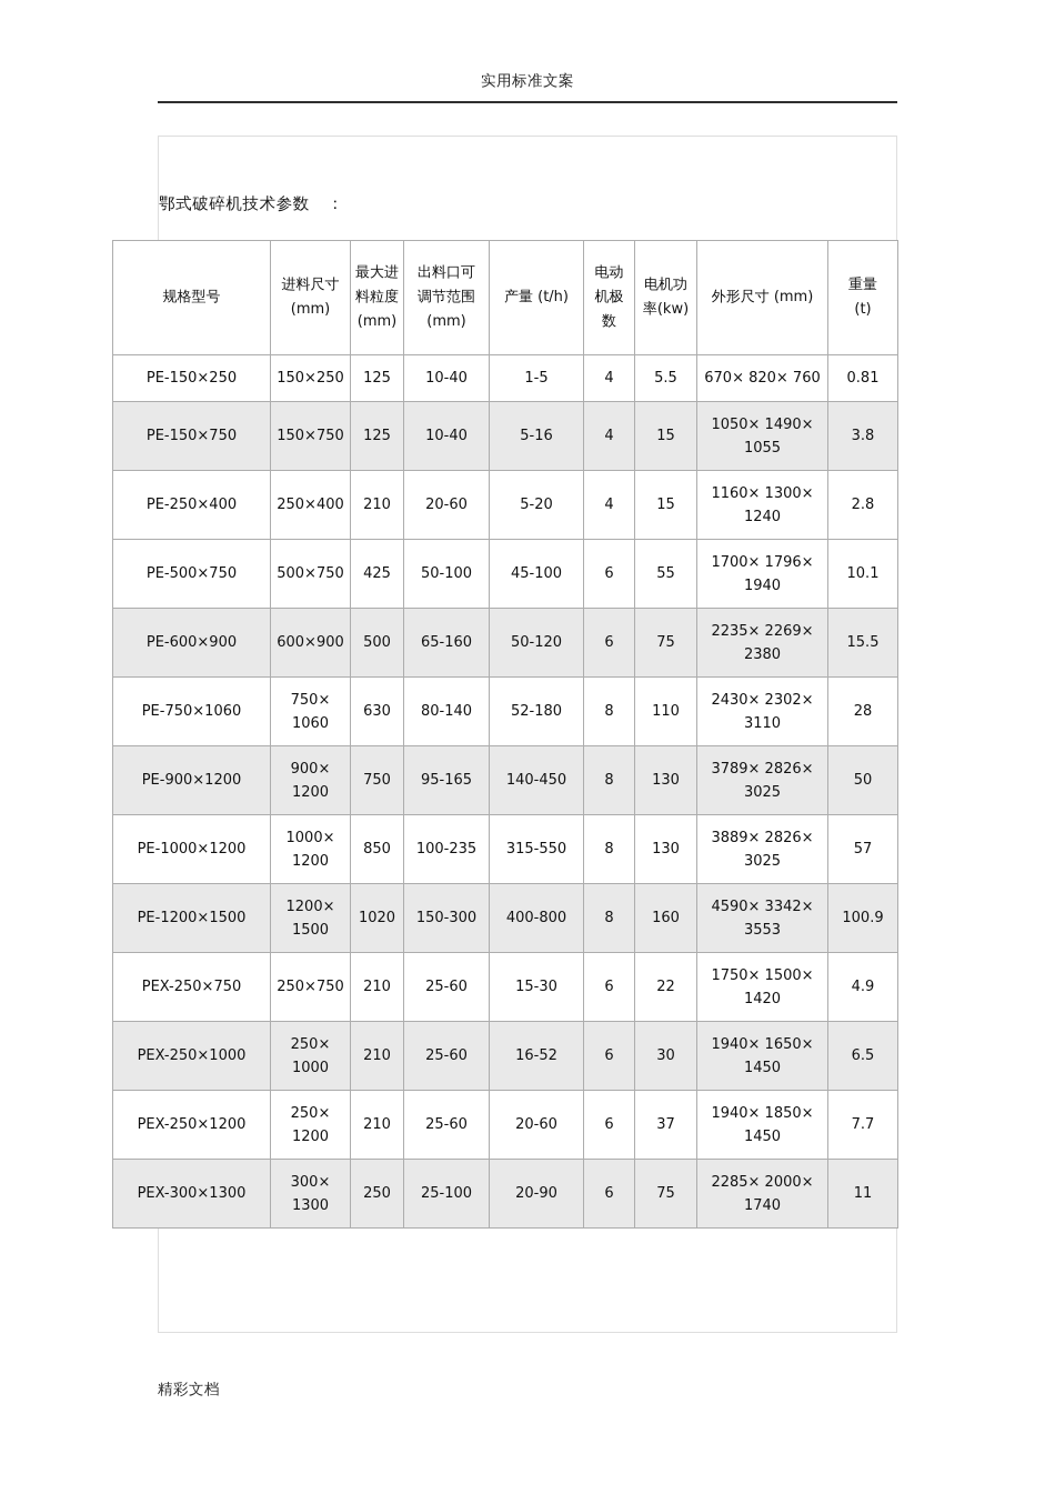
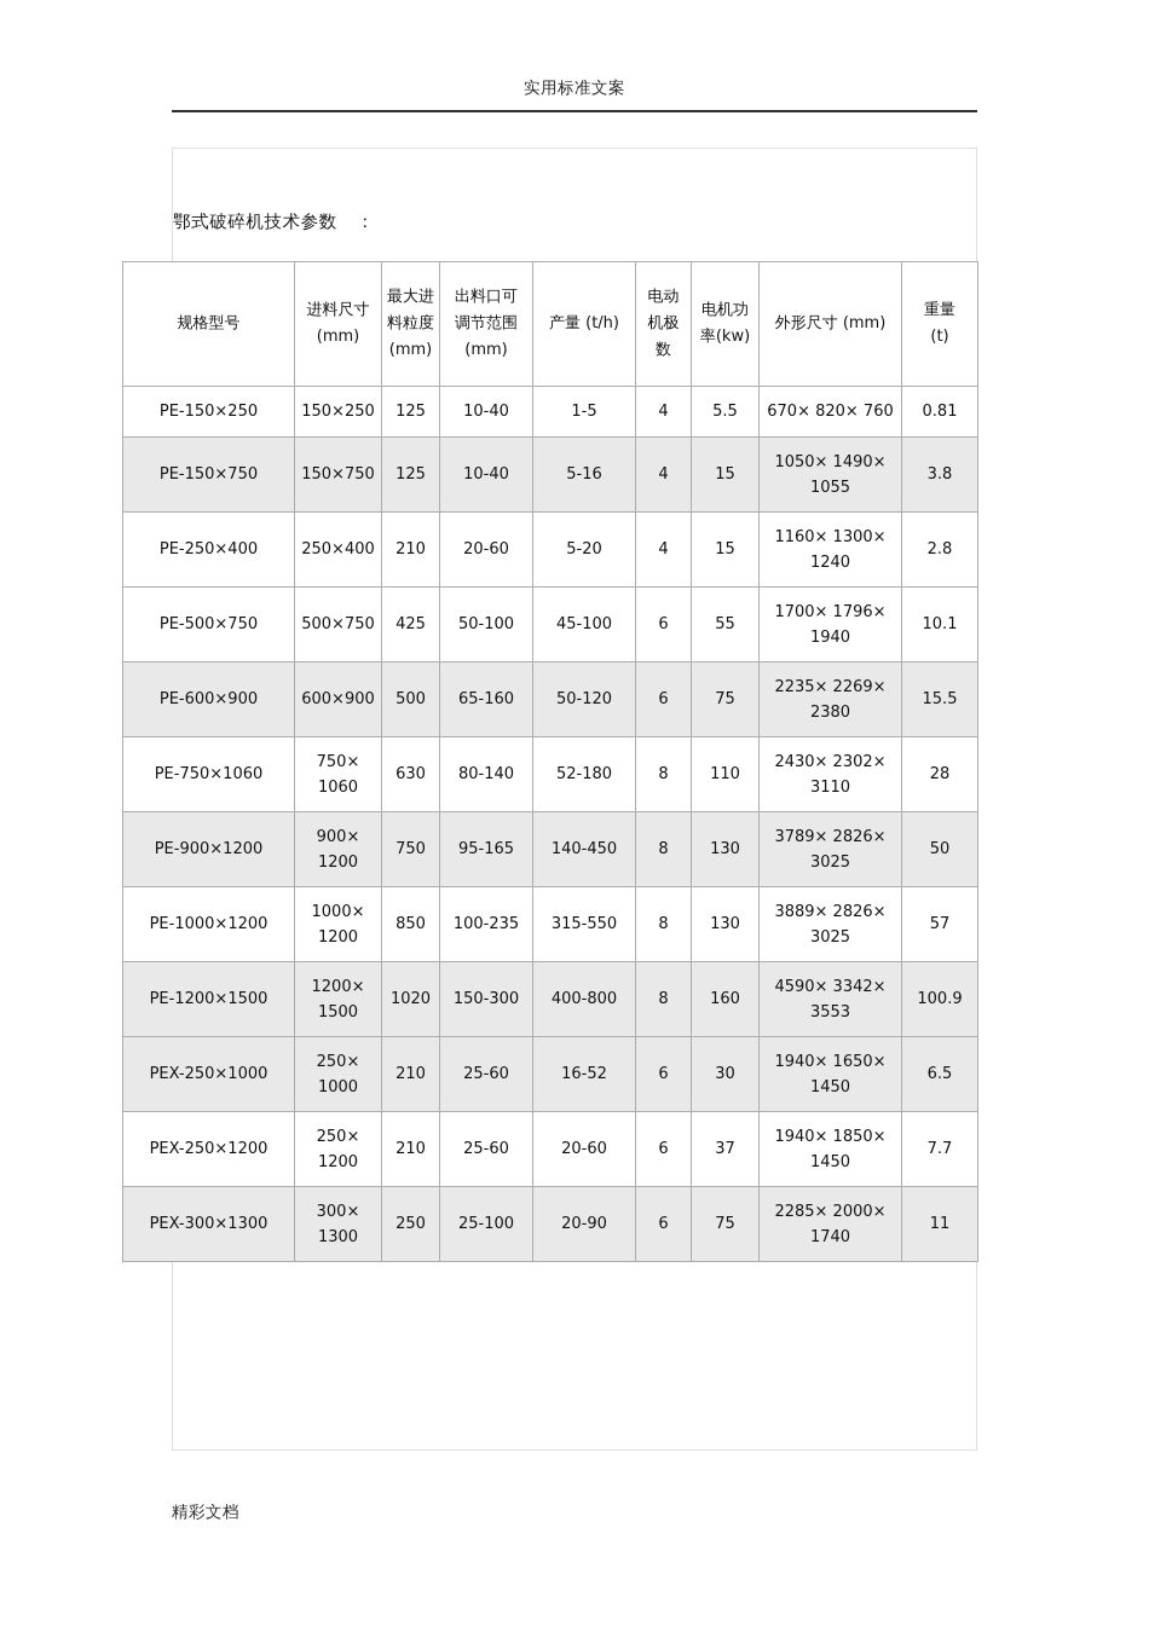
  实用标准文案
  鄂式破碎机技术参数 ：
  规格型号	进料尺寸 (mm)	最大进 料粒度 (mm)	出料口可 调节范围 (mm)	产量 (t/h)	电动 机极 数	电机功 率(kw)	外形尺寸 (mm)	重量 (t)
  PE-150×250	150×250	125	10-40	1-5	4	5.5	670× 820× 760	0.81
  PE-150×750	150×750	125	10-40	5-16	4	15	1050× 1490× 1055	3.8
  PE-250×400	250×400	210	20-60	5-20	4	15	1160× 1300× 1240	2.8
  PE-500×750	500×750	425	50-100	45-100	6	55	1700× 1796× 1940	10.1
  PE-600×900	600×900	500	65-160	50-120	6	75	2235× 2269× 2380	15.5
  PE-750×1060	750× 1060	630	80-140	52-180	8	110	2430× 2302× 3110	28
  PE-900×1200	900× 1200	750	95-165	140-450	8	130	3789× 2826× 3025	50
  PE-1000×1200	1000× 1200	850	100-235	315-550	8	130	3889× 2826× 3025	57
  PE-1200×1500	1200× 1500	1020	150-300	400-800	8	160	4590× 3342× 3553	100.9
- PEX-250×750	250×750	210	25-60	15-30	6	22	1750× 1500× 1420	4.9
  PEX-250×1000	250× 1000	210	25-60	16-52	6	30	1940× 1650× 1450	6.5
  PEX-250×1200	250× 1200	210	25-60	20-60	6	37	1940× 1850× 1450	7.7
  PEX-300×1300	300× 1300	250	25-100	20-90	6	75	2285× 2000× 1740	11
  精彩文档
